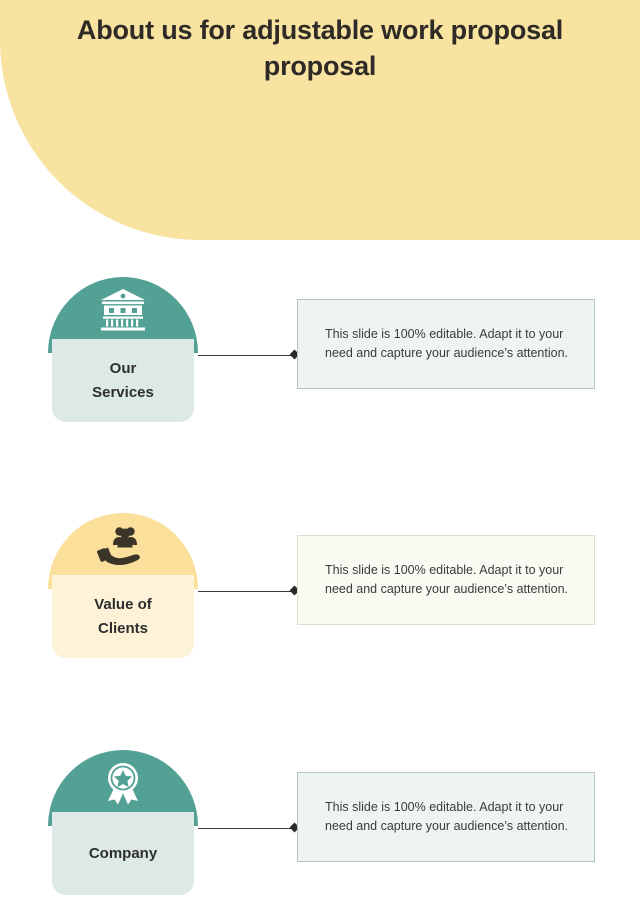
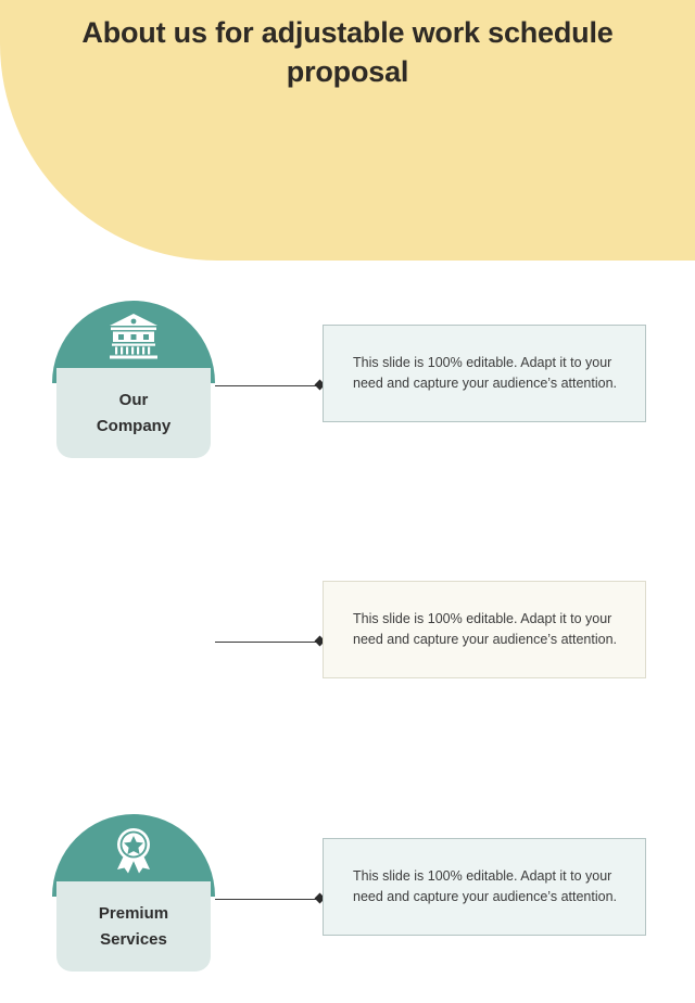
- About us for adjustable work proposal proposal
+ About us for adjustable work schedule proposal
  Our
- Services
+ Company
  This slide is 100% editable. Adapt it to your need and capture your audience’s attention.
- Value of
- Clients
  This slide is 100% editable. Adapt it to your need and capture your audience’s attention.
+ Premium
- Company
+ Services
  This slide is 100% editable. Adapt it to your need and capture your audience’s attention.
